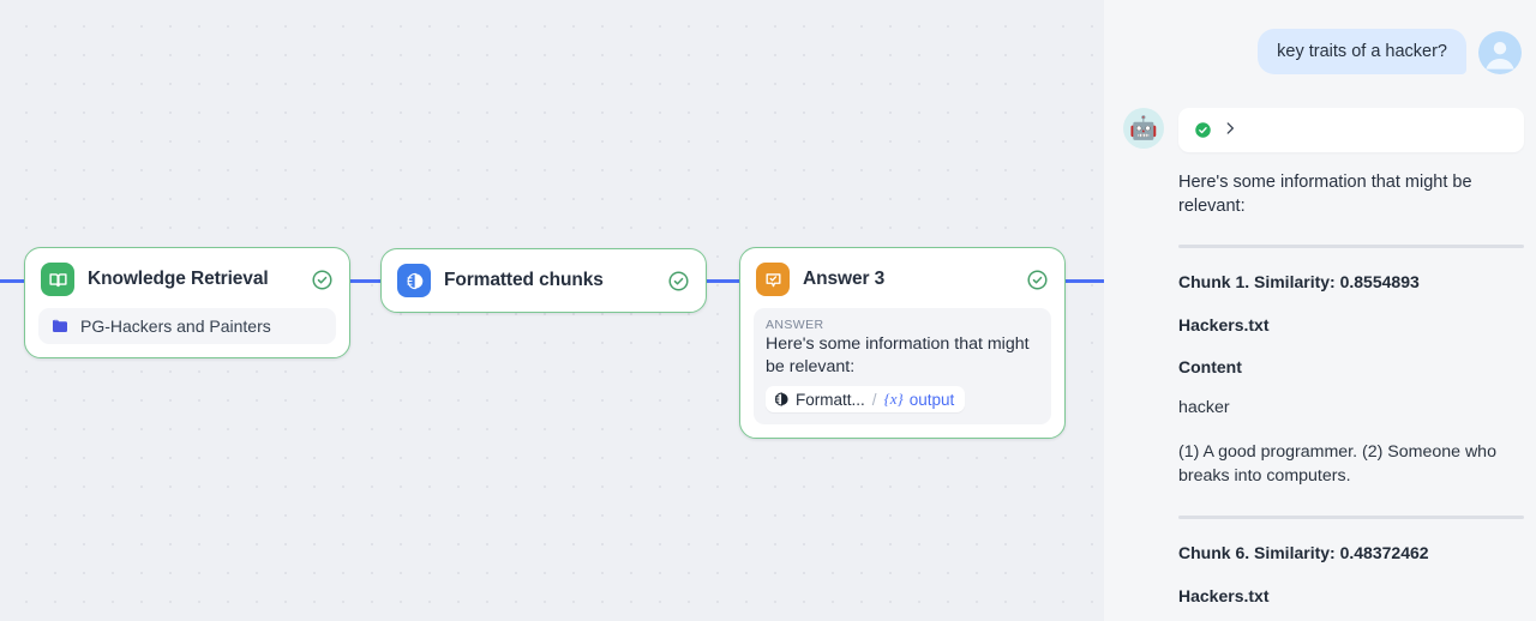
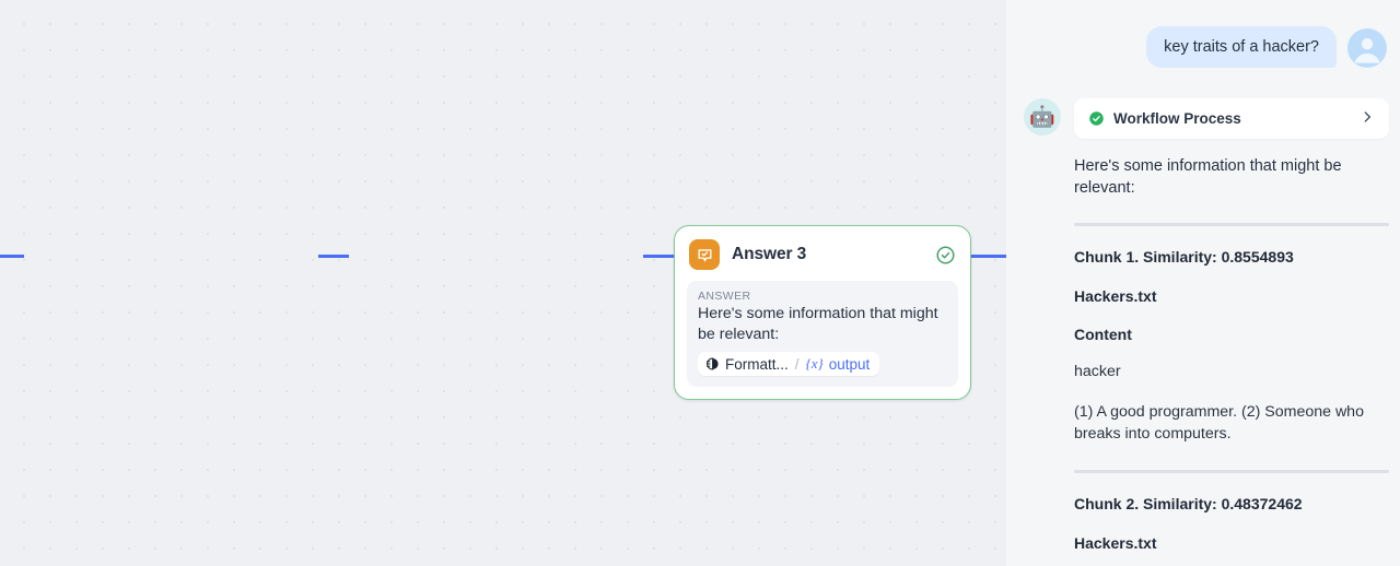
- Knowledge Retrieval
- PG-Hackers and Painters
- Formatted chunks
  Answer 3
  ANSWER
  Here's some information that might be relevant:
  Formatt...
  /
  {x}
  output
  key traits of a hacker?
  🤖
+ Workflow Process
  Here's some information that might be relevant:
  Chunk 1. Similarity: 0.8554893
  Hackers.txt
  Content
  hacker
  (1) A good programmer. (2) Someone who breaks into computers.
- Chunk 6. Similarity: 0.48372462
+ Chunk 2. Similarity: 0.48372462
  Hackers.txt
